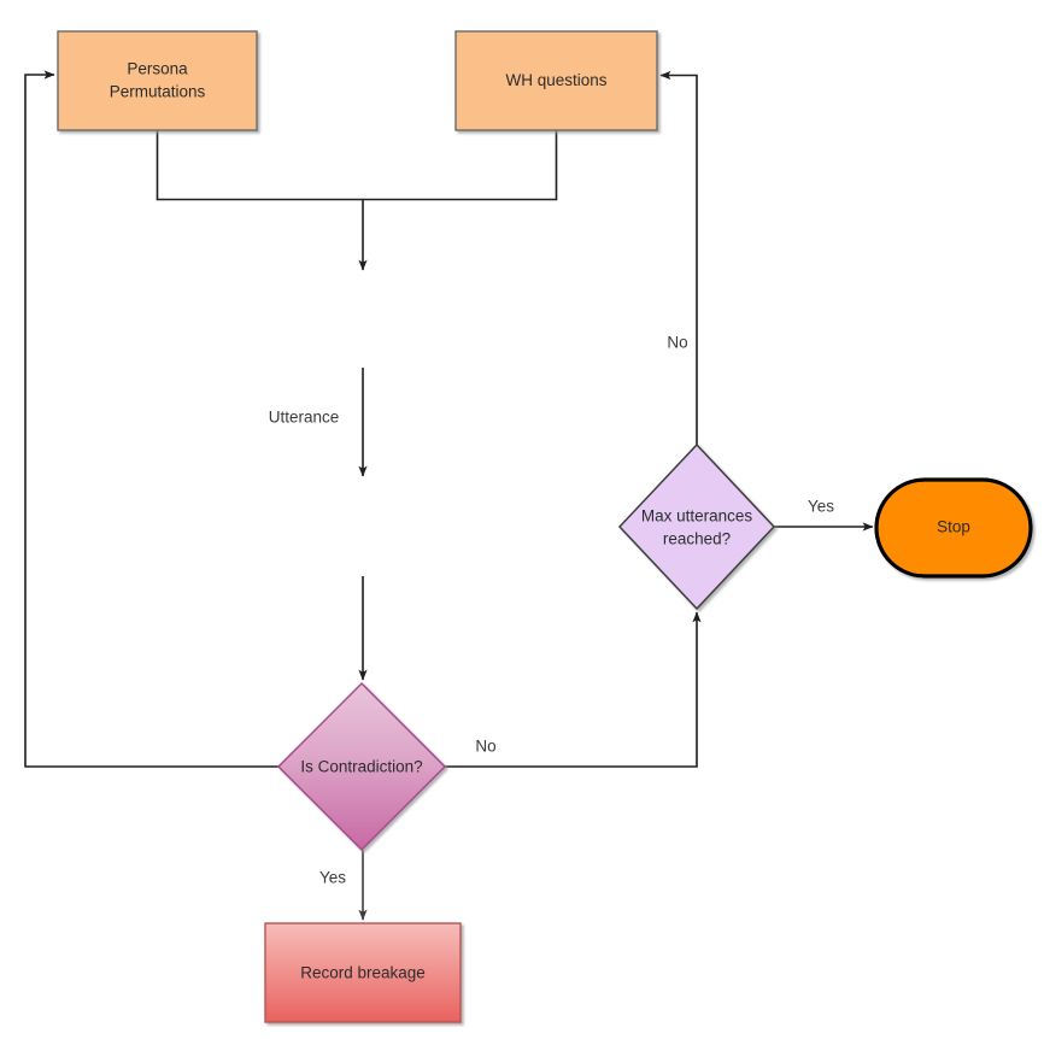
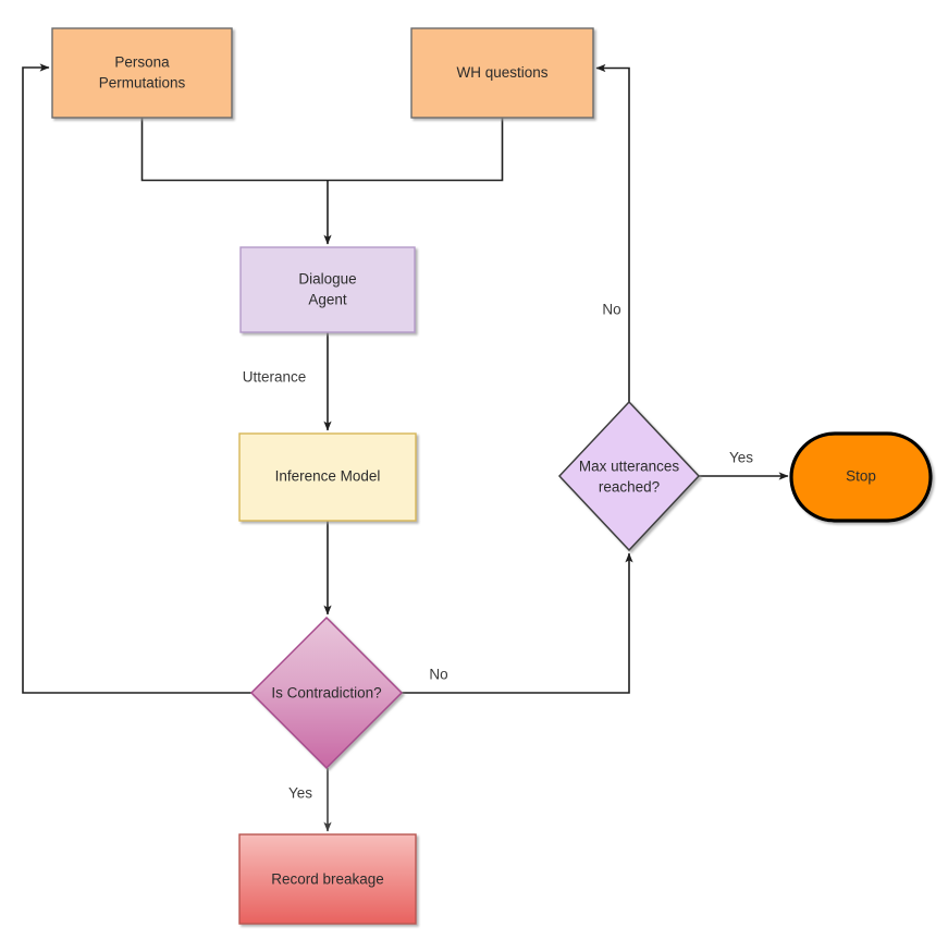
  Persona
  Permutations
  WH questions
+ Dialogue
+ Agent
+ Inference Model
  Is Contradiction?
  Max utterances
  reached?
  Record breakage
  Stop
  Utterance
  Yes
  No
  Yes
  No
